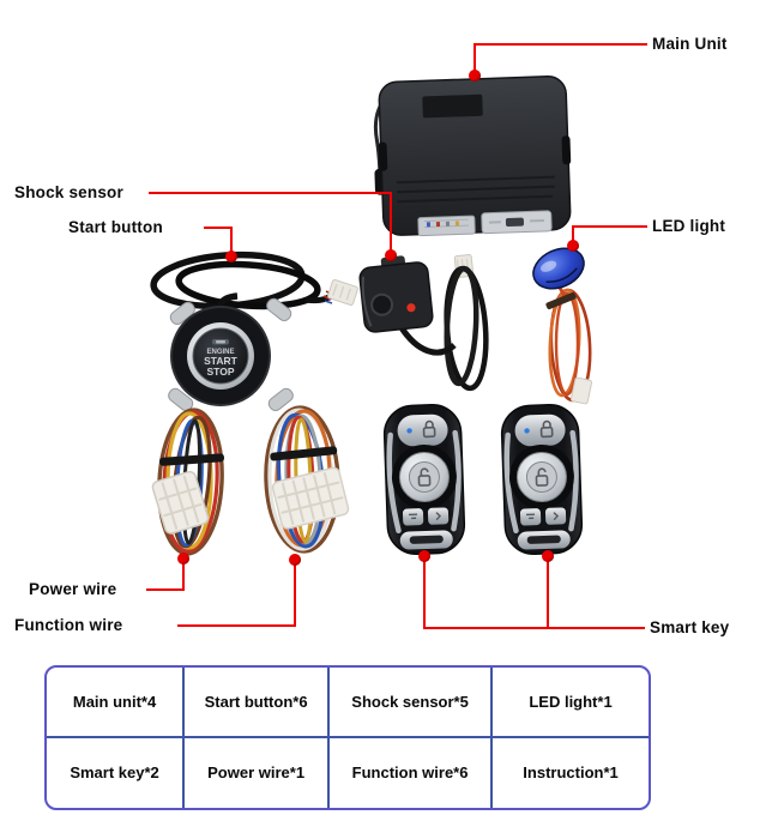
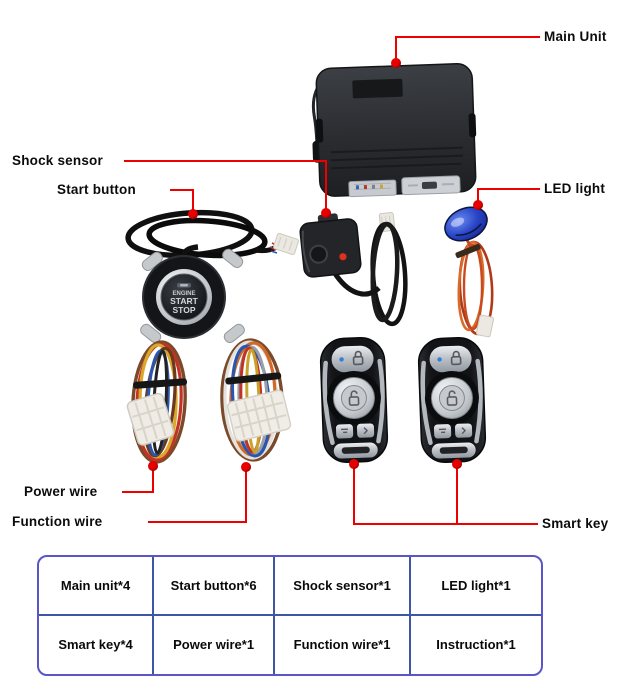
  START
  STOP
  Main Unit
  Shock sensor
  Start button
  LED light
  Power wire
  Function wire
  Smart key
  Main unit*4
  Start button*6
- Shock sensor*5
+ Shock sensor*1
  LED light*1
- Smart key*2
+ Smart key*4
  Power wire*1
- Function wire*6
+ Function wire*1
  Instruction*1
